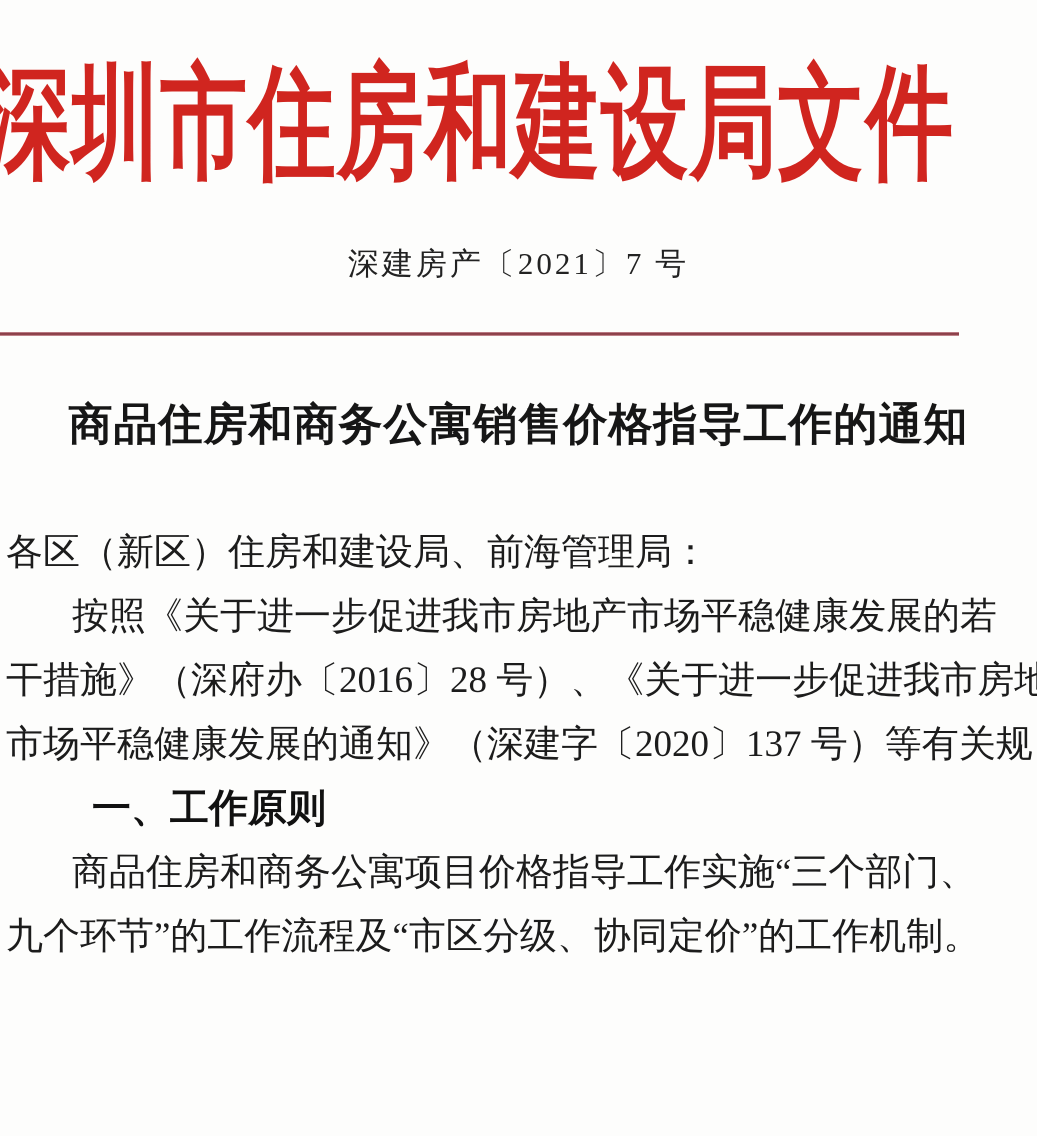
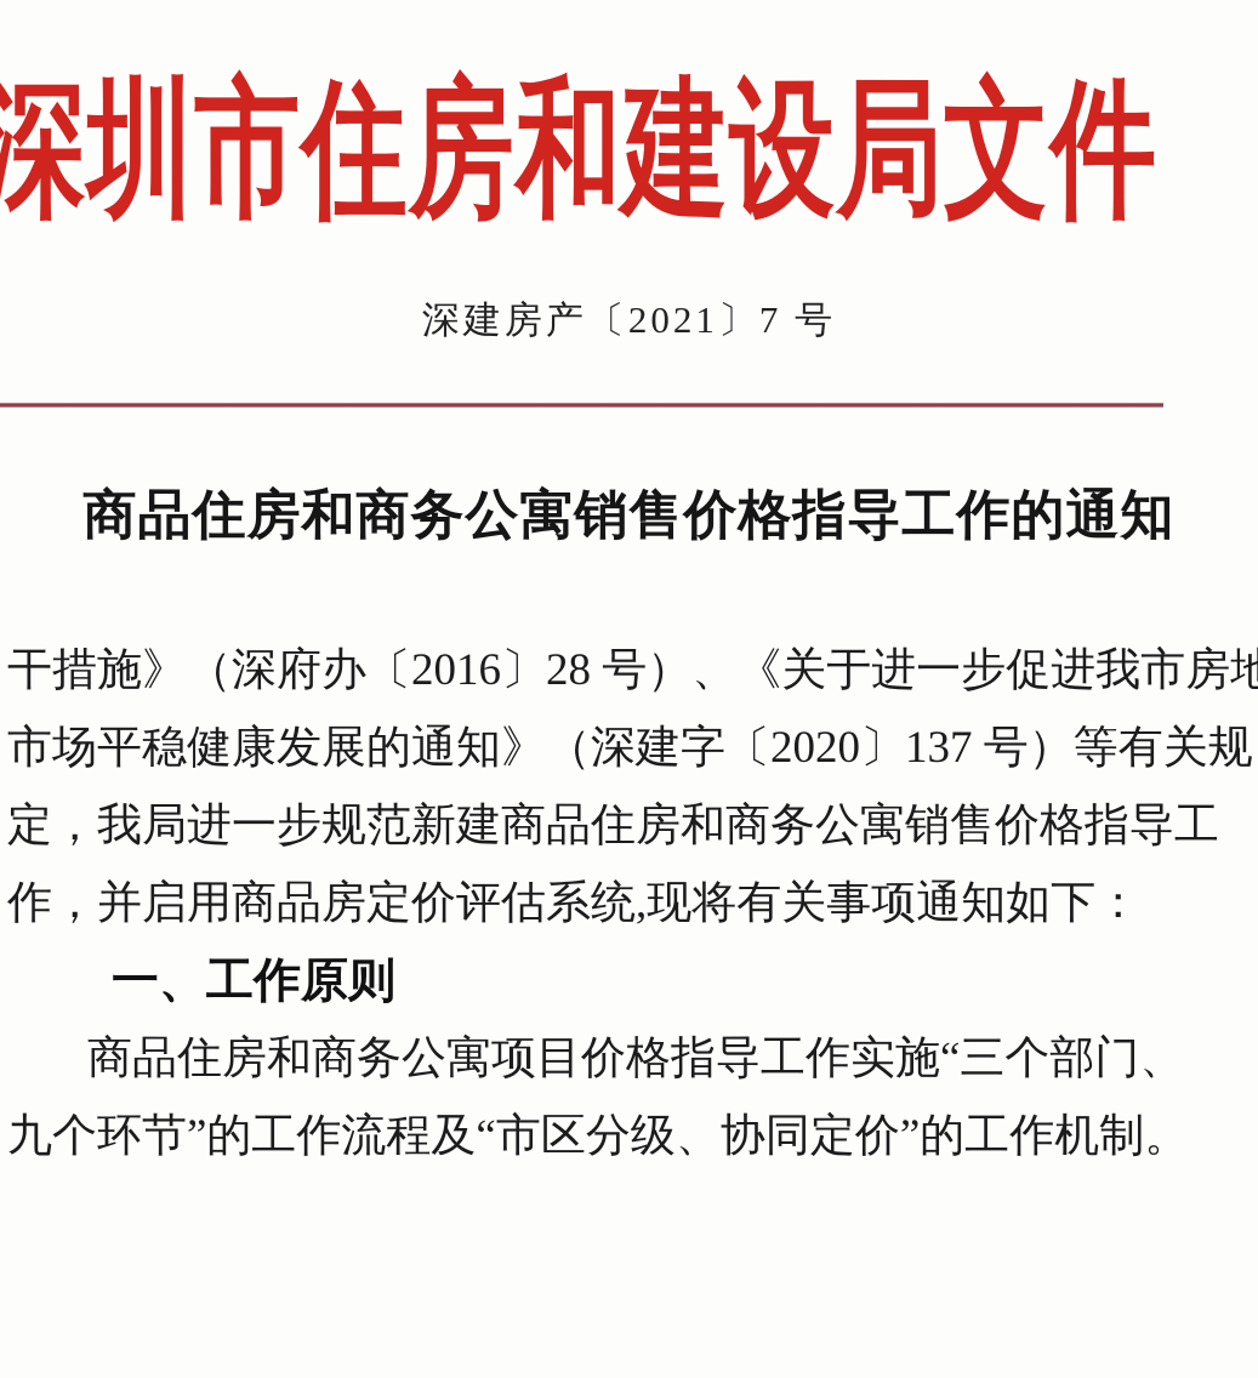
  深圳市住房和建设局文件
  深建房产〔2021〕7 号
  商品住房和商务公寓销售价格指导工作的通知
- 各区（新区）住房和建设局、前海管理局：
- 按照《关于进一步促进我市房地产市场平稳健康发展的若
  干措施》（深府办〔2016〕28 号）、《关于进一步促进我市房地
  市场平稳健康发展的通知》（深建字〔2020〕137 号）等有关规
+ 定，我局进一步规范新建商品住房和商务公寓销售价格指导工
+ 作，并启用商品房定价评估系统,现将有关事项通知如下：
  一、工作原则
  商品住房和商务公寓项目价格指导工作实施“三个部门、
  九个环节”的工作流程及“市区分级、协同定价”的工作机制。
